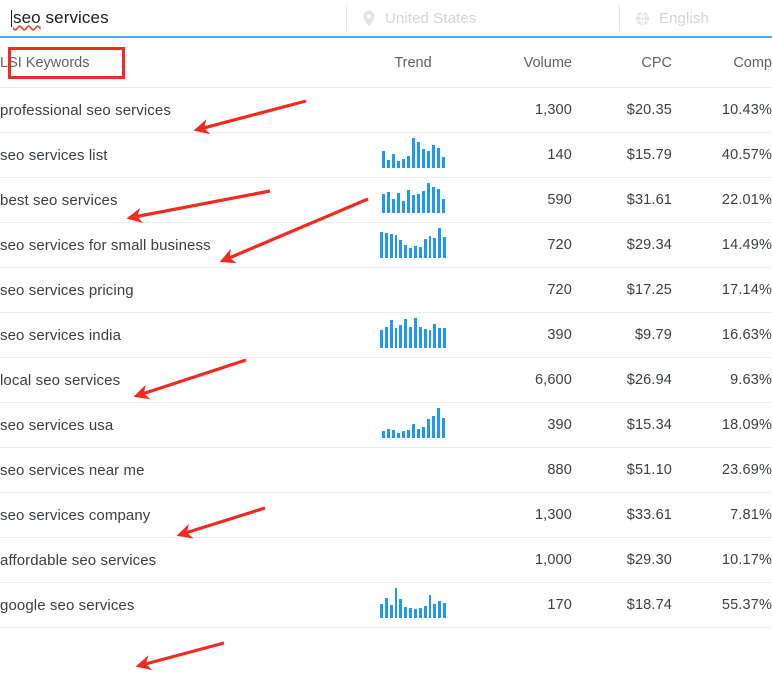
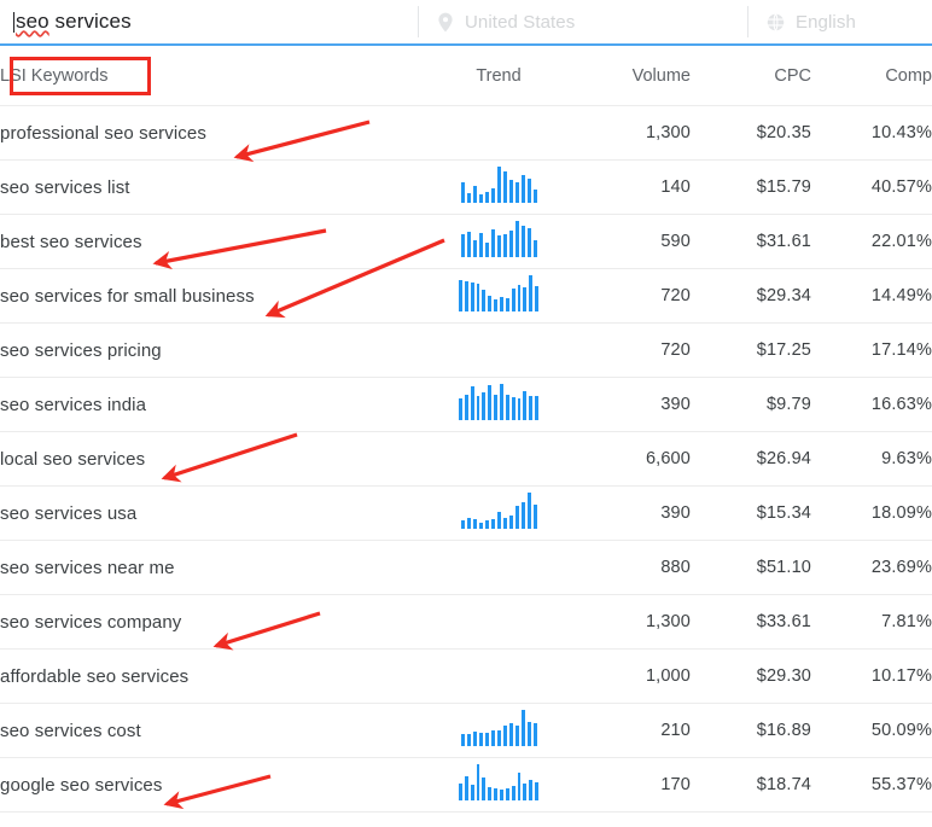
  seo services
  United States
  English
  LSI Keywords	Trend	Volume	CPC	Comp
  professional seo services		1,300	$20.35	10.43%
  seo services list		140	$15.79	40.57%
  best seo services		590	$31.61	22.01%
  seo services for small business		720	$29.34	14.49%
  seo services pricing		720	$17.25	17.14%
  seo services india		390	$9.79	16.63%
  local seo services		6,600	$26.94	9.63%
  seo services usa		390	$15.34	18.09%
  seo services near me		880	$51.10	23.69%
  seo services company		1,300	$33.61	7.81%
  affordable seo services		1,000	$29.30	10.17%
+ seo services cost		210	$16.89	50.09%
  google seo services		170	$18.74	55.37%
